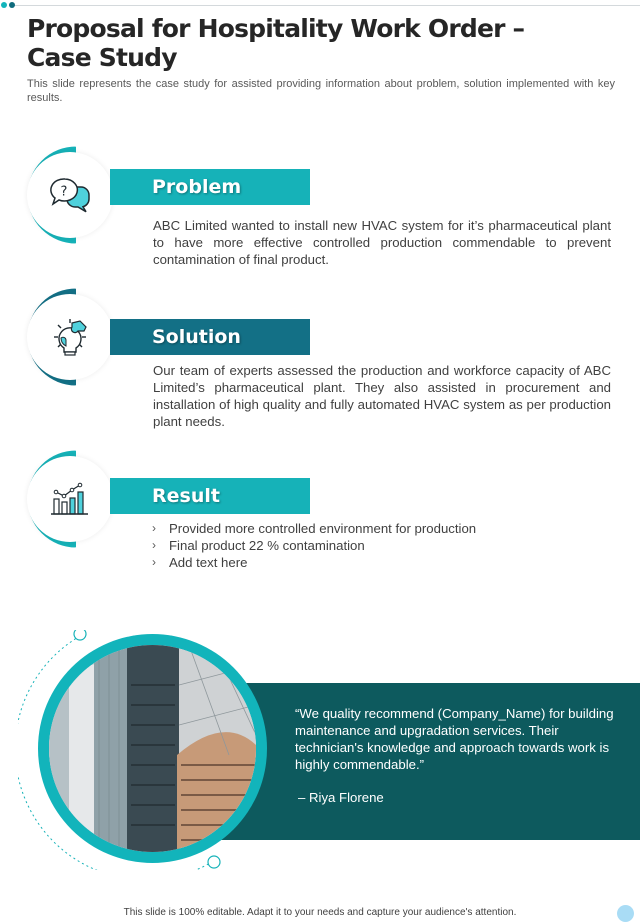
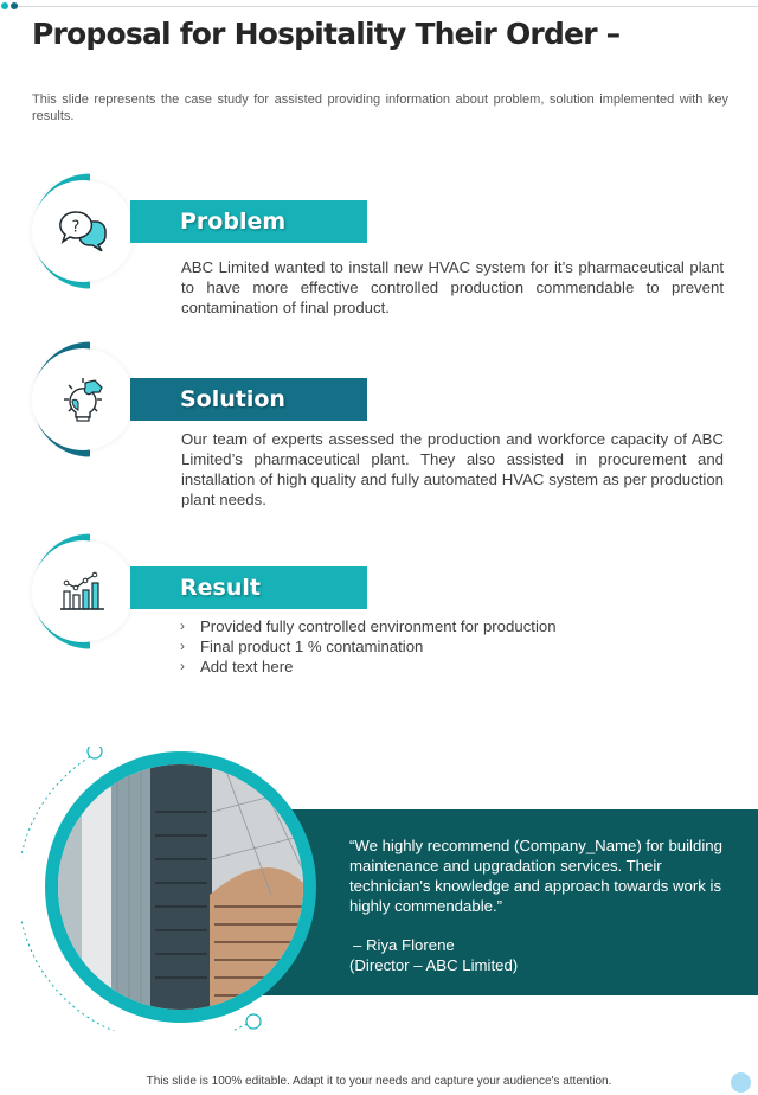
- Proposal for Hospitality Work Order –
+ Proposal for Hospitality Their Order –
- Case Study
  This slide represents the case study for assisted providing information about problem, solution implemented with key results.
  ?
  Problem
  ABC Limited wanted to install new HVAC system for it’s pharmaceutical plant to have more effective controlled production commendable to prevent contamination of final product.
  Solution
  Our team of experts assessed the production and workforce capacity of ABC Limited’s pharmaceutical plant. They also assisted in procurement and installation of high quality and fully automated HVAC system as per production plant needs.
  Result
  ›
- Provided more controlled environment for production
+ Provided fully controlled environment for production
  ›
- Final product 22 % contamination
+ Final product 1 % contamination
  ›
  Add text here
- “We quality recommend (Company_Name) for building maintenance and upgradation services. Their technician's knowledge and approach towards work is highly commendable.”
+ “We highly recommend (Company_Name) for building maintenance and upgradation services. Their technician's knowledge and approach towards work is highly commendable.”
  – Riya Florene
+ (Director – ABC Limited)
  This slide is 100% editable. Adapt it to your needs and capture your audience's attention.
